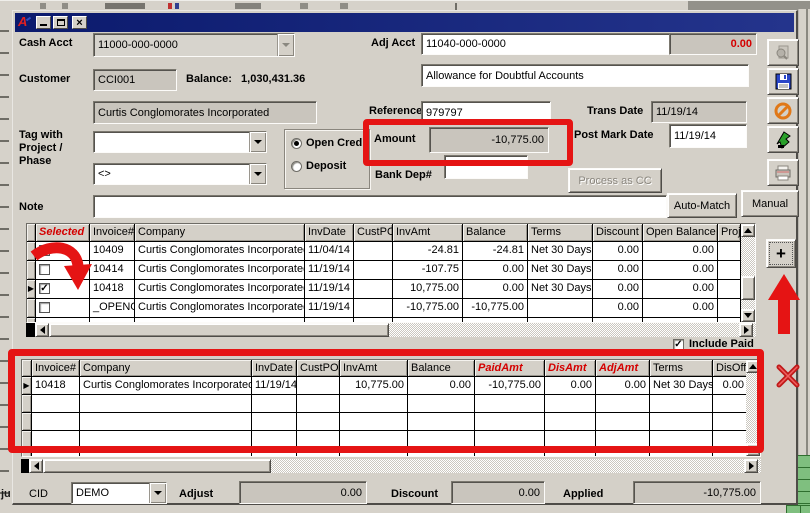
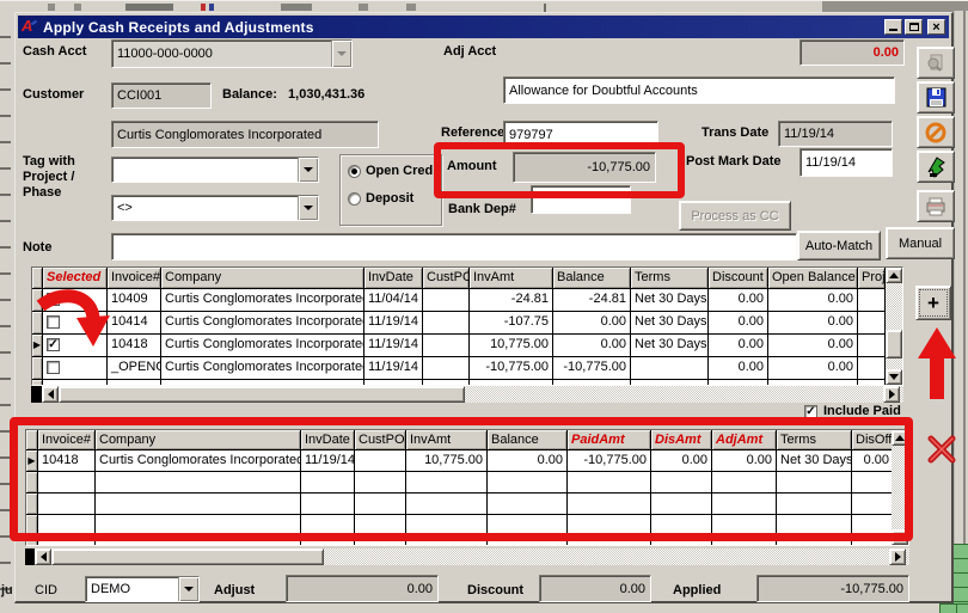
  ju
  A
+ Apply Cash Receipts and Adjustments
  ×
  Cash Acct
  11000-000-0000
  Adj Acct
- 11040-000-0000
  0.00
  Customer
  CCI001
  Balance: 1,030,431.36
  Allowance for Doubtful Accounts
  Curtis Conglomorates Incorporated
  Reference
  979797
  Trans Date
  11/19/14
  Tag with
  Project /
  Phase
  <>
  Open Credit
  Deposit
  Amount
  -10,775.00
  Post Mark Date
  11/19/14
  Bank Dep#
  Process as CC
  Note
  Auto-Match
  Manual
  Selected
  Invoice#
  Company
  InvDate
  CustPO
  InvAmt
  Balance
  Terms
  Discount
  Open Balance
  Proj
  10409
  Curtis Conglomorates Incorporate
  11/04/14
  -24.81
  -24.81
  Net 30 Days
  0.00
  0.00
  10414
  Curtis Conglomorates Incorporate
  11/19/14
  -107.75
  0.00
  Net 30 Days
  0.00
  0.00
  ▶
  ✓
  10418
  Curtis Conglomorates Incorporate
  11/19/14
  10,775.00
  0.00
  Net 30 Days
  0.00
  0.00
  _OPEN
  Curtis Conglomorates Incorporate
  11/19/14
  -10,775.00
  -10,775.00
  0.00
  0.00
  ✓
  Include Paid
  Invoice#
  Company
  InvDate
  CustPO
  InvAmt
  Balance
  PaidAmt
  DisAmt
  AdjAmt
  Terms
  DisOff
  ▶
  10418
  Curtis Conglomorates Incorporate
  11/19/14
  10,775.00
  0.00
  -10,775.00
  0.00
  0.00
  Net 30 Days
  0.00
  +
  CID
  DEMO
  Adjust
  0.00
  Discount
  0.00
  Applied
  -10,775.00
